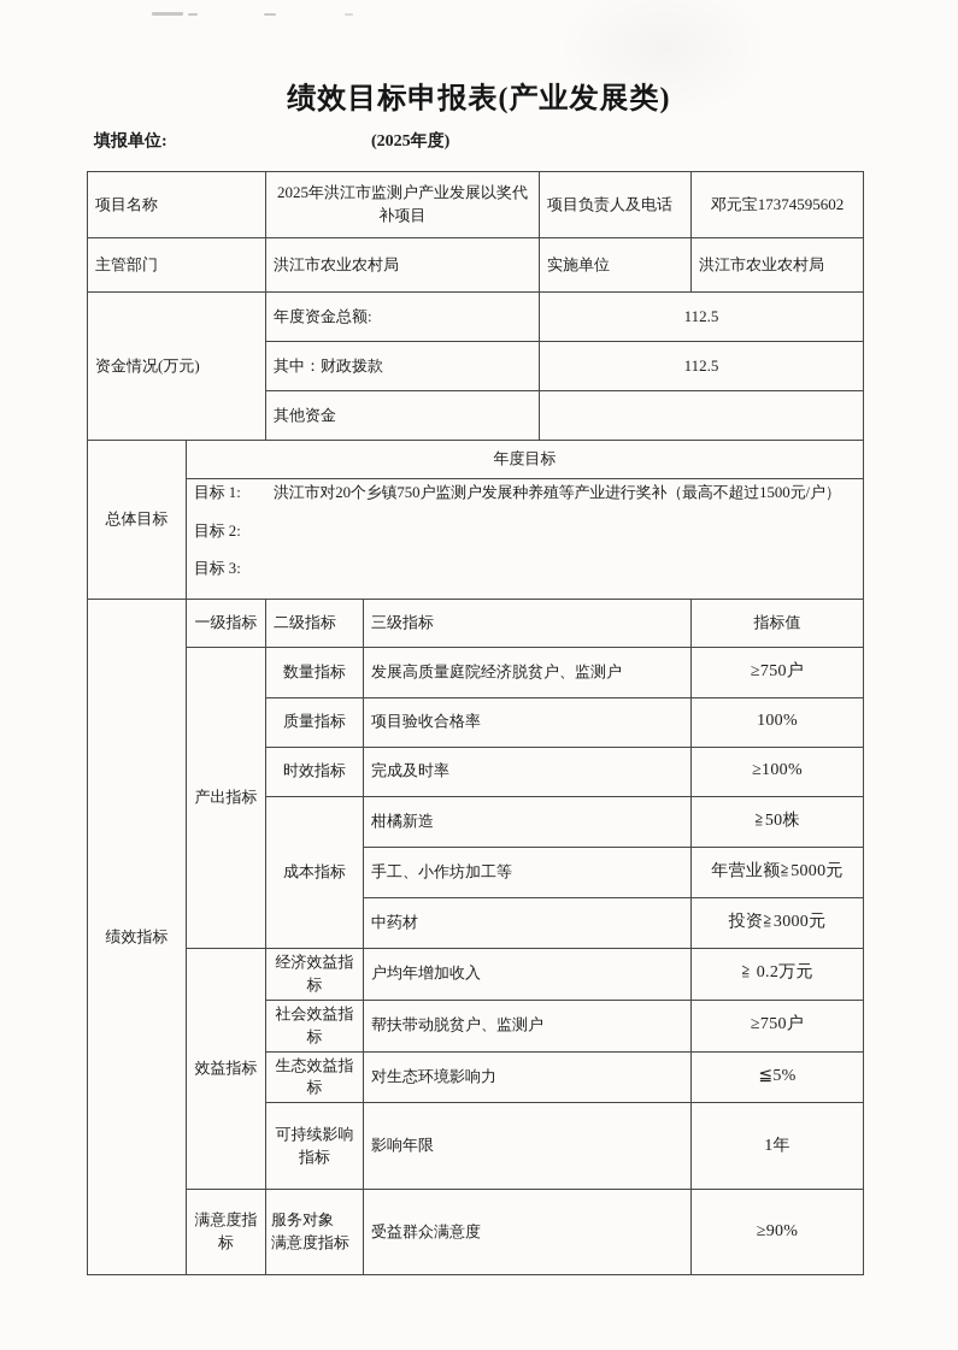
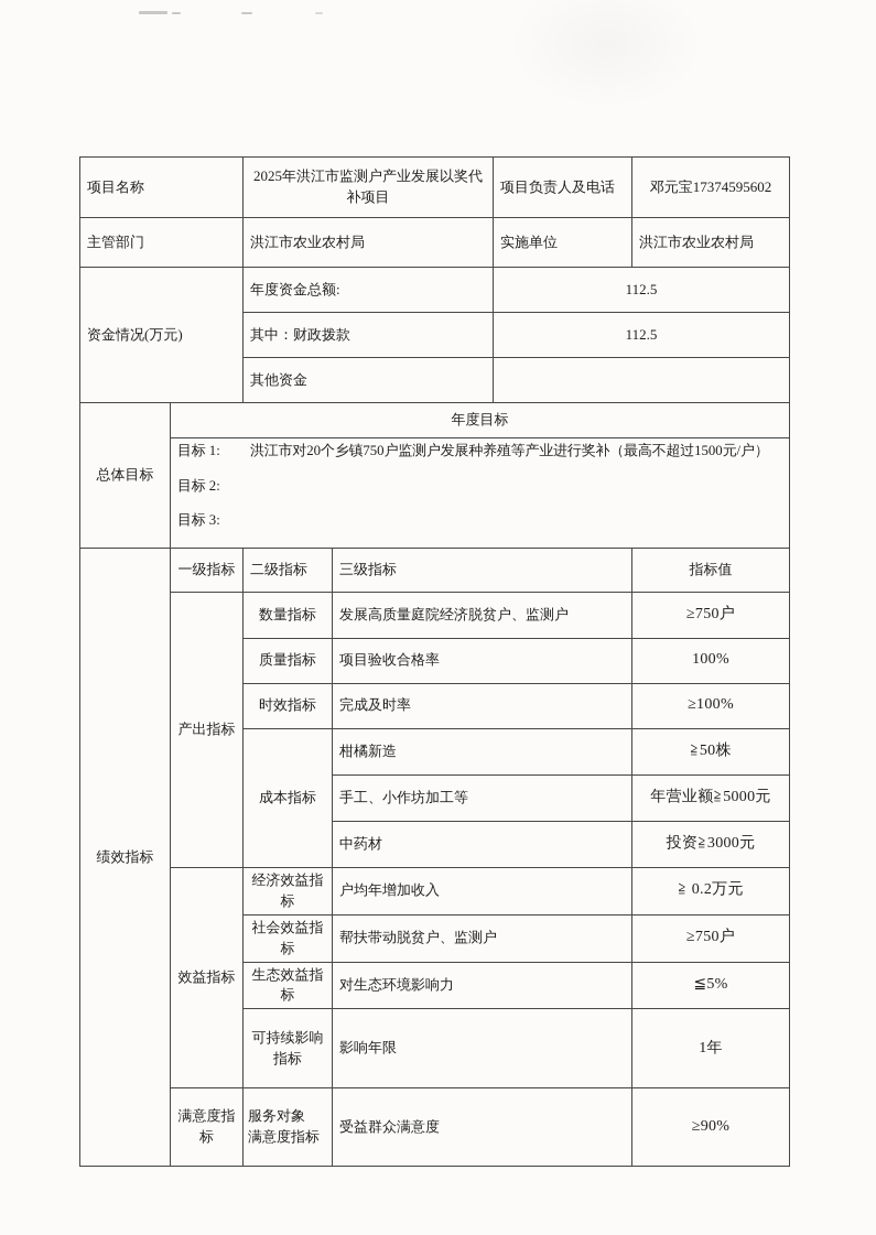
- 绩效目标申报表(产业发展类)
- 填报单位:
- (2025年度)
  项目名称	2025年洪江市监测户产业发展以奖代补项目	项目负责人及电话	邓元宝17374595602
  主管部门	洪江市农业农村局	实施单位	洪江市农业农村局
  资金情况(万元)	年度资金总额:	112.5
  其中：财政拨款	112.5
  其他资金
  总体目标	年度目标
  目标 1: 洪江市对20个乡镇750户监测户发展种养殖等产业进行奖补（最高不超过1500元/户） 目标 2: 目标 3:
  绩效指标	一级指标	二级指标	三级指标	指标值
  产出指标	数量指标	发展高质量庭院经济脱贫户、监测户	≥750户
  质量指标	项目验收合格率	100%
  时效指标	完成及时率	≥100%
  成本指标	柑橘新造	≧50株
  手工、小作坊加工等	年营业额≧5000元
  中药材	投资≧3000元
  效益指标	经济效益指 标	户均年增加收入	≧ 0.2万元
  社会效益指 标	帮扶带动脱贫户、监测户	≥750户
  生态效益指 标	对生态环境影响力	≦5%
  可持续影响 指标	影响年限	1年
  满意度指 标	服务对象 满意度指标	受益群众满意度	≥90%
